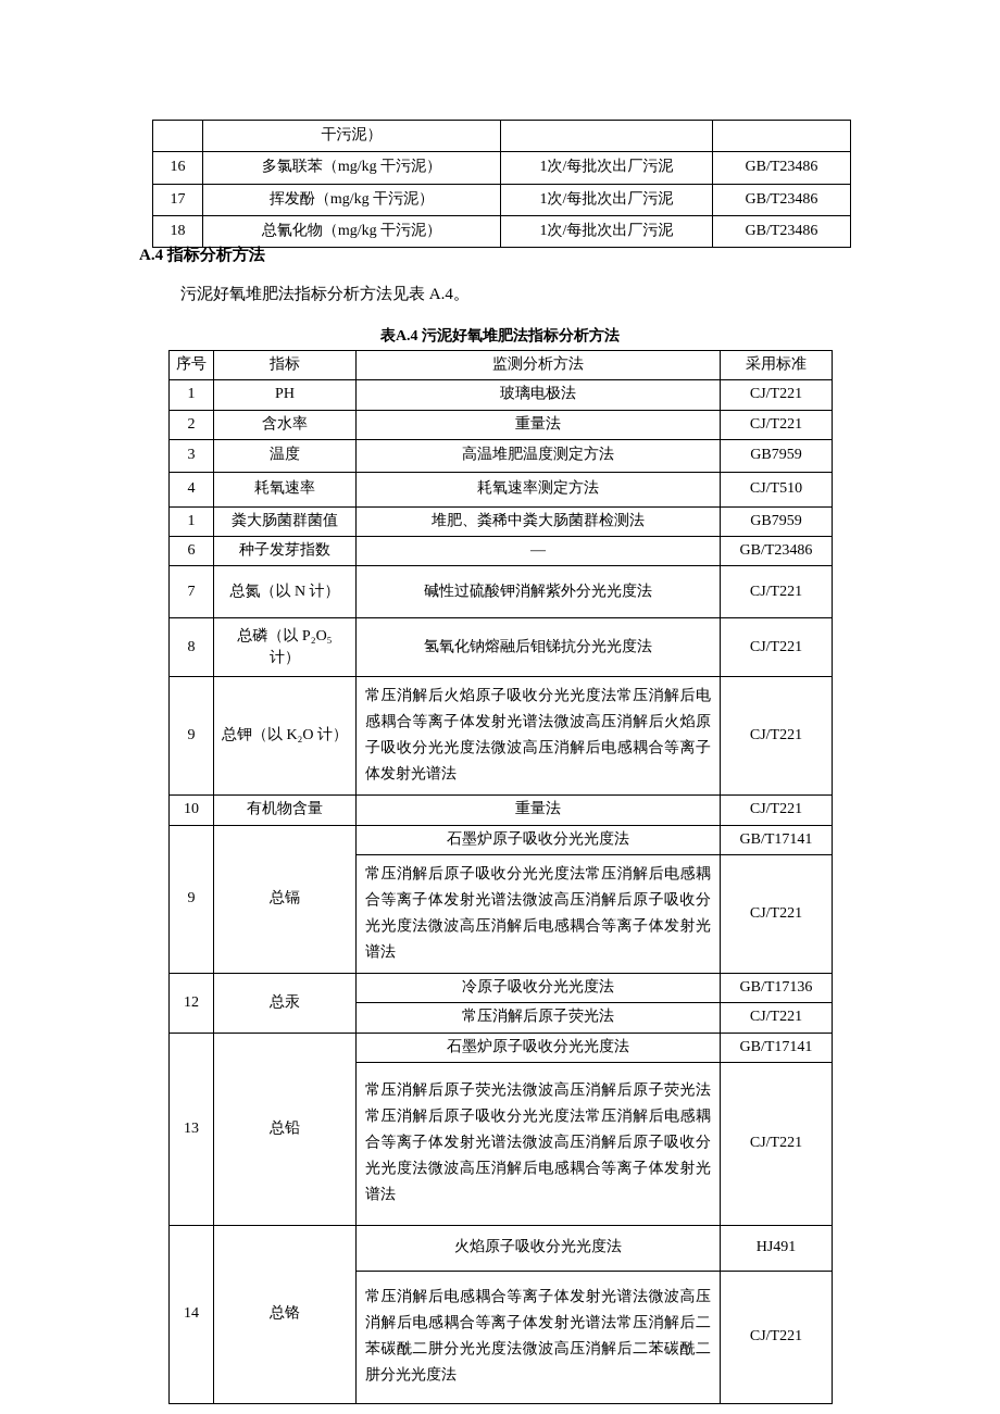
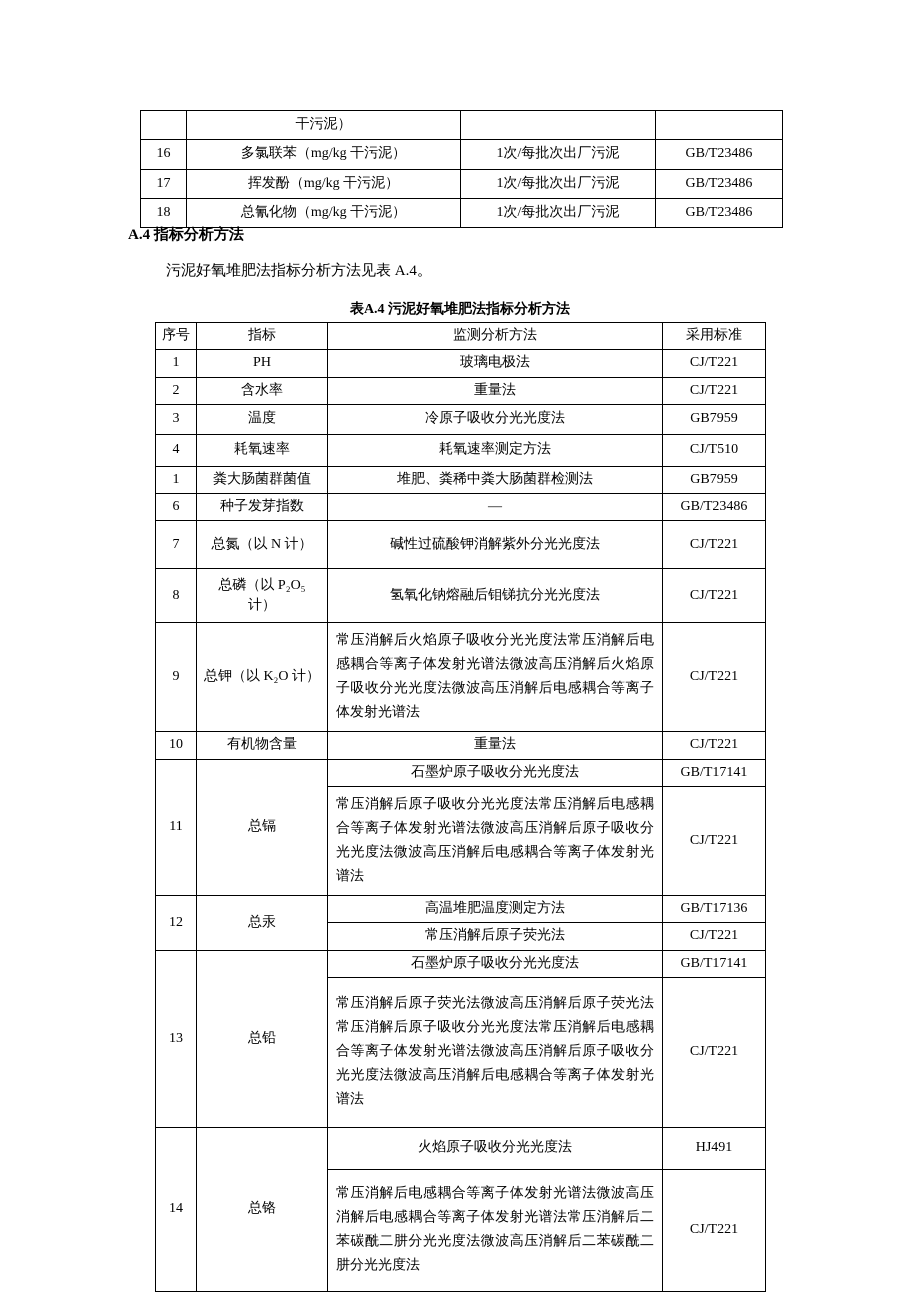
  	干污泥）
  16	多氯联苯（mg/kg 干污泥）	1次/每批次出厂污泥	GB/T23486
  17	挥发酚（mg/kg 干污泥）	1次/每批次出厂污泥	GB/T23486
  18	总氰化物（mg/kg 干污泥）	1次/每批次出厂污泥	GB/T23486
  A.4 指标分析方法
  污泥好氧堆肥法指标分析方法见表 A.4。
  表A.4 污泥好氧堆肥法指标分析方法
  序号	指标	监测分析方法	采用标准
  1	PH	玻璃电极法	CJ/T221
  2	含水率	重量法	CJ/T221
- 3	温度	高温堆肥温度测定方法	GB7959
+ 3	温度	冷原子吸收分光光度法	GB7959
  4	耗氧速率	耗氧速率测定方法	CJ/T510
  1	粪大肠菌群菌值	堆肥、粪稀中粪大肠菌群检测法	GB7959
  6	种子发芽指数	—	GB/T23486
  7	总氮（以 N 计）	碱性过硫酸钾消解紫外分光光度法	CJ/T221
  8	总磷（以 P₂O₅ 计）	氢氧化钠熔融后钼锑抗分光光度法	CJ/T221
  9	总钾（以 K₂O 计）	常压消解后火焰原子吸收分光光度法常压消解后电感耦合等离子体发射光谱法微波高压消解后火焰原子吸收分光光度法微波高压消解后电感耦合等离子体发射光谱法	CJ/T221
  10	有机物含量	重量法	CJ/T221
- 9	总镉	石墨炉原子吸收分光光度法	GB/T17141
+ 11	总镉	石墨炉原子吸收分光光度法	GB/T17141
  常压消解后原子吸收分光光度法常压消解后电感耦合等离子体发射光谱法微波高压消解后原子吸收分光光度法微波高压消解后电感耦合等离子体发射光谱法	CJ/T221
- 12	总汞	冷原子吸收分光光度法	GB/T17136
+ 12	总汞	高温堆肥温度测定方法	GB/T17136
  常压消解后原子荧光法	CJ/T221
  13	总铅	石墨炉原子吸收分光光度法	GB/T17141
  常压消解后原子荧光法微波高压消解后原子荧光法常压消解后原子吸收分光光度法常压消解后电感耦合等离子体发射光谱法微波高压消解后原子吸收分光光度法微波高压消解后电感耦合等离子体发射光谱法	CJ/T221
  14	总铬	火焰原子吸收分光光度法	HJ491
  常压消解后电感耦合等离子体发射光谱法微波高压消解后电感耦合等离子体发射光谱法常压消解后二苯碳酰二肼分光光度法微波高压消解后二苯碳酰二肼分光光度法	CJ/T221
